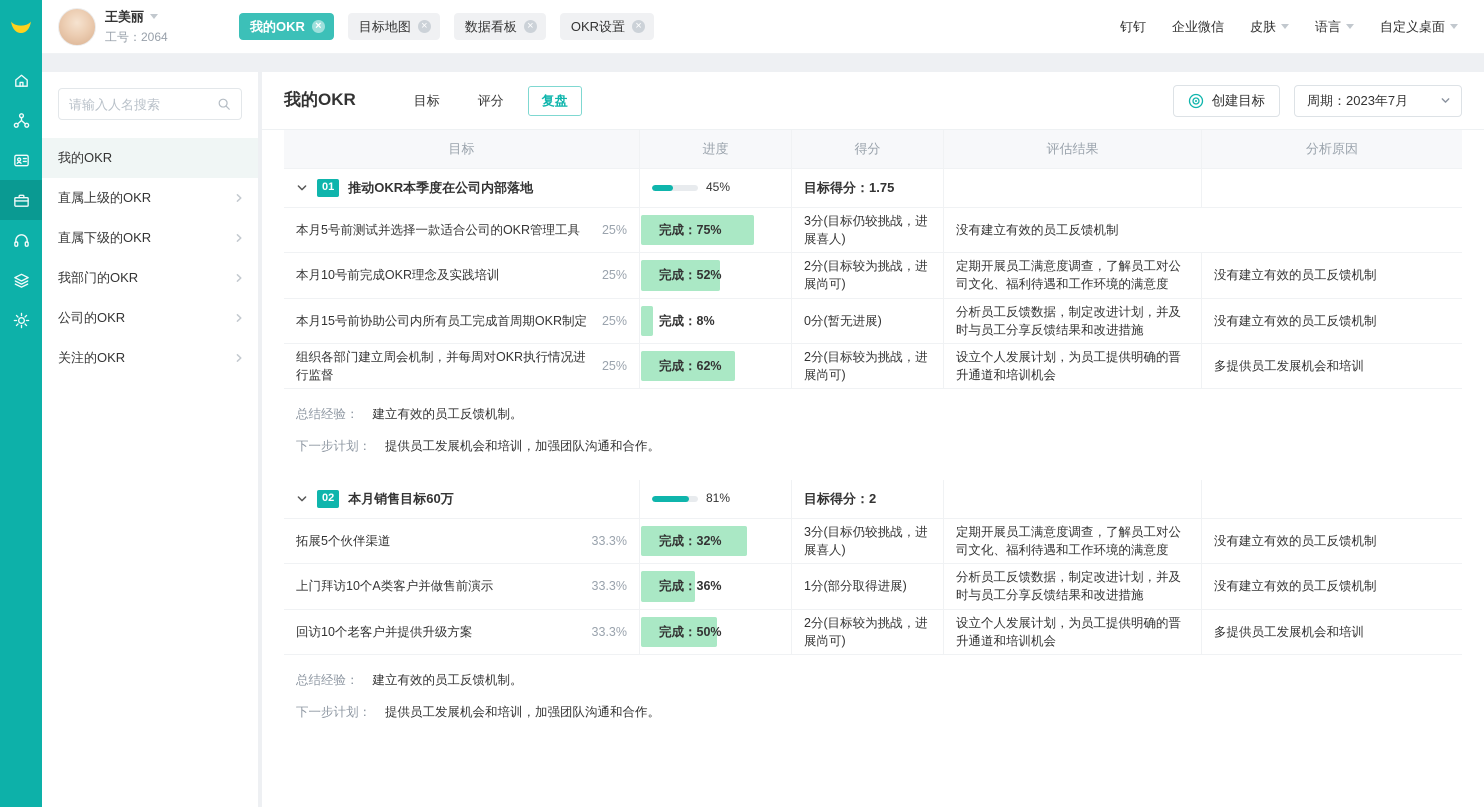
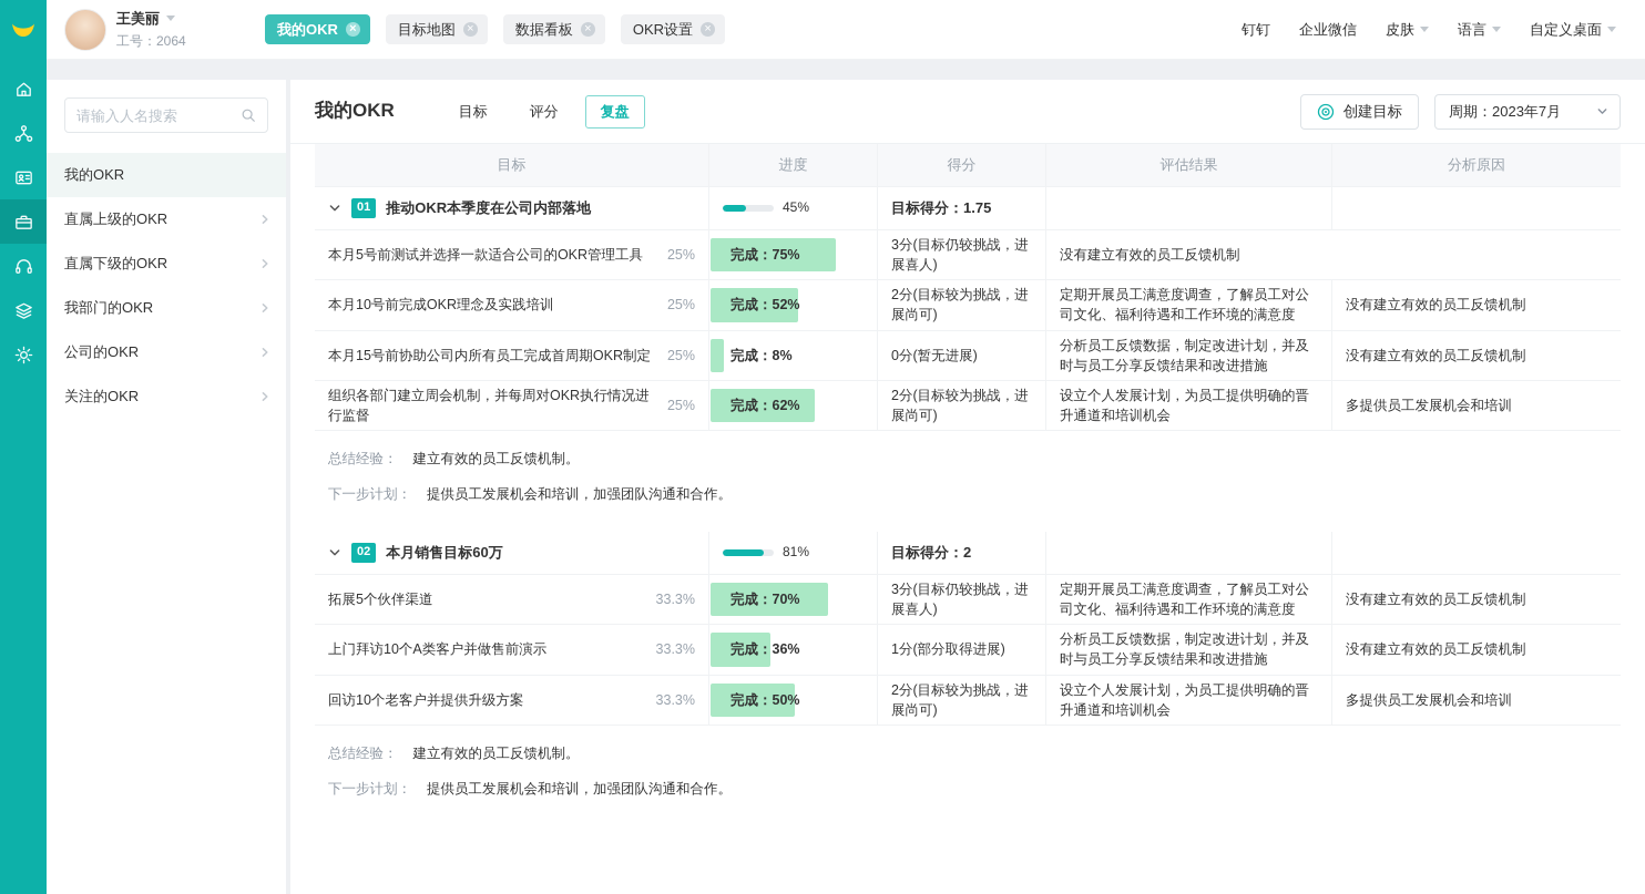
  王美丽
  工号：2064
  我的OKR
  ×
  目标地图
  ×
  数据看板
  ×
  OKR设置
  ×
  钉钉
  企业微信
  皮肤
  语言
  自定义桌面
  请输入人名搜索
  我的OKR
  直属上级的OKR
  直属下级的OKR
  我部门的OKR
  公司的OKR
  关注的OKR
  我的OKR
  目标
  评分
  复盘
  创建目标
  周期：2023年7月
  目标
  进度
  得分
  评估结果
  分析原因
  01
  推动OKR本季度在公司内部落地
  45%
  目标得分：1.75
  本月5号前测试并选择一款适合公司的OKR管理工具
  25%
  完成：75%
  3分(目标仍较挑战，进展喜人)
  没有建立有效的员工反馈机制
  本月10号前完成OKR理念及实践培训
  25%
  完成：52%
  2分(目标较为挑战，进展尚可)
  定期开展员工满意度调查，了解员工对公司文化、福利待遇和工作环境的满意度
  没有建立有效的员工反馈机制
  本月15号前协助公司内所有员工完成首周期OKR制定
  25%
  完成：8%
  0分(暂无进展)
  分析员工反馈数据，制定改进计划，并及时与员工分享反馈结果和改进措施
  没有建立有效的员工反馈机制
  组织各部门建立周会机制，并每周对OKR执行情况进行监督
  25%
  完成：62%
  2分(目标较为挑战，进展尚可)
  设立个人发展计划，为员工提供明确的晋升通道和培训机会
  多提供员工发展机会和培训
  总结经验：
  建立有效的员工反馈机制。
  下一步计划：
  提供员工发展机会和培训，加强团队沟通和合作。
  02
  本月销售目标60万
  81%
  目标得分：2
  拓展5个伙伴渠道
  33.3%
- 完成：32%
+ 完成：70%
  3分(目标仍较挑战，进展喜人)
  定期开展员工满意度调查，了解员工对公司文化、福利待遇和工作环境的满意度
  没有建立有效的员工反馈机制
  上门拜访10个A类客户并做售前演示
  33.3%
  完成：36%
  1分(部分取得进展)
  分析员工反馈数据，制定改进计划，并及时与员工分享反馈结果和改进措施
  没有建立有效的员工反馈机制
  回访10个老客户并提供升级方案
  33.3%
  完成：50%
  2分(目标较为挑战，进展尚可)
  设立个人发展计划，为员工提供明确的晋升通道和培训机会
  多提供员工发展机会和培训
  总结经验：
  建立有效的员工反馈机制。
  下一步计划：
  提供员工发展机会和培训，加强团队沟通和合作。
